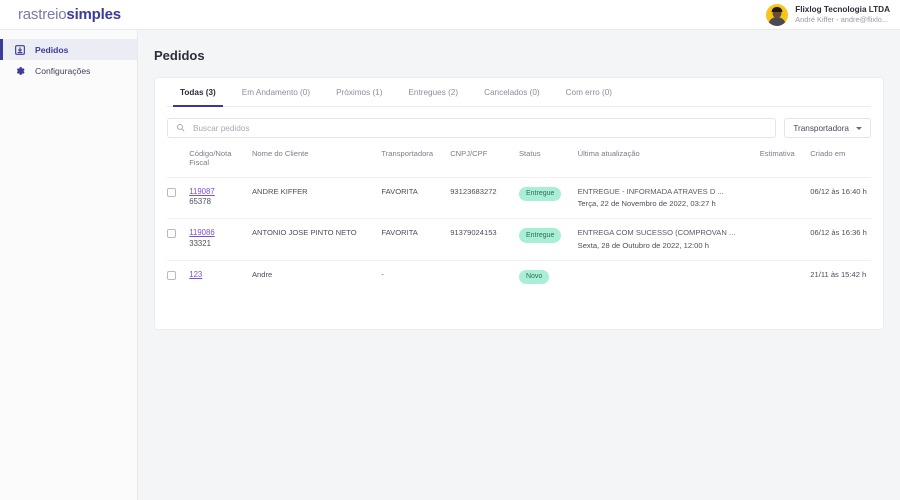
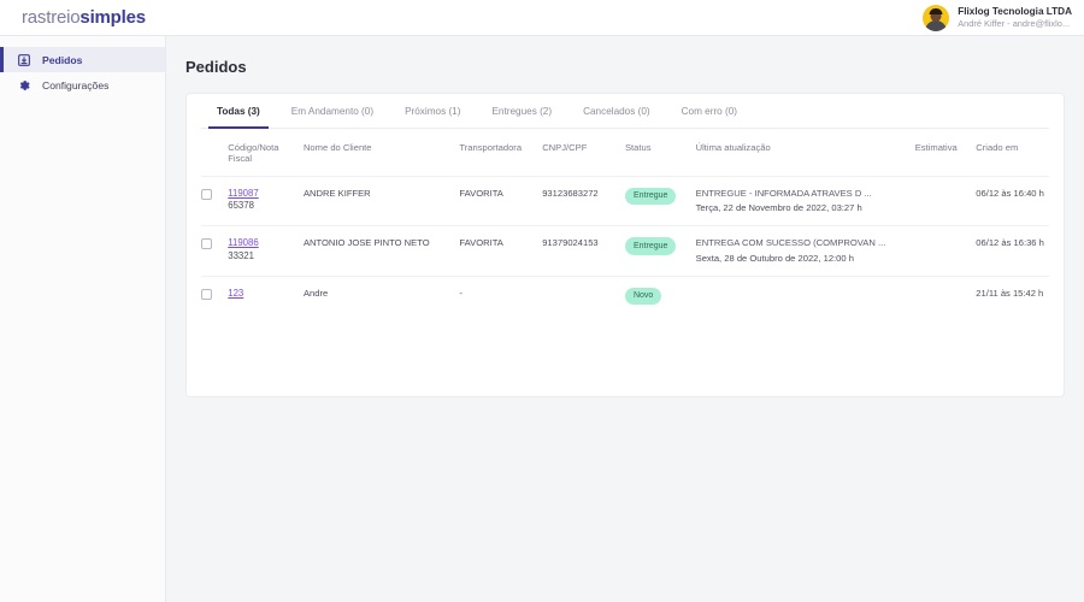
  rastreiosimples
  Flixlog Tecnologia LTDA
  André Kiffer - andre@flixlo...
  Pedidos
  Configurações
  Pedidos
  Todas (3)
  Em Andamento (0)
  Próximos (1)
  Entregues (2)
  Cancelados (0)
  Com erro (0)
- Buscar pedidos
- Transportadora
  	Código/Nota Fiscal	Nome do Cliente	Transportadora	CNPJ/CPF	Status	Última atualização	Estimativa	Criado em
  	119087 65378	ANDRE KIFFER	FAVORITA	93123683272		ENTREGUE - INFORMADA ATRAVES D ... Terça, 22 de Novembro de 2022, 03:27 h		06/12 às 16:40 h
  	119086 33321	ANTONIO JOSE PINTO NETO	FAVORITA	91379024153		ENTREGA COM SUCESSO (COMPROVAN ... Sexta, 28 de Outubro de 2022, 12:00 h		06/12 às 16:36 h
  	123	Andre	-					21/11 às 15:42 h
